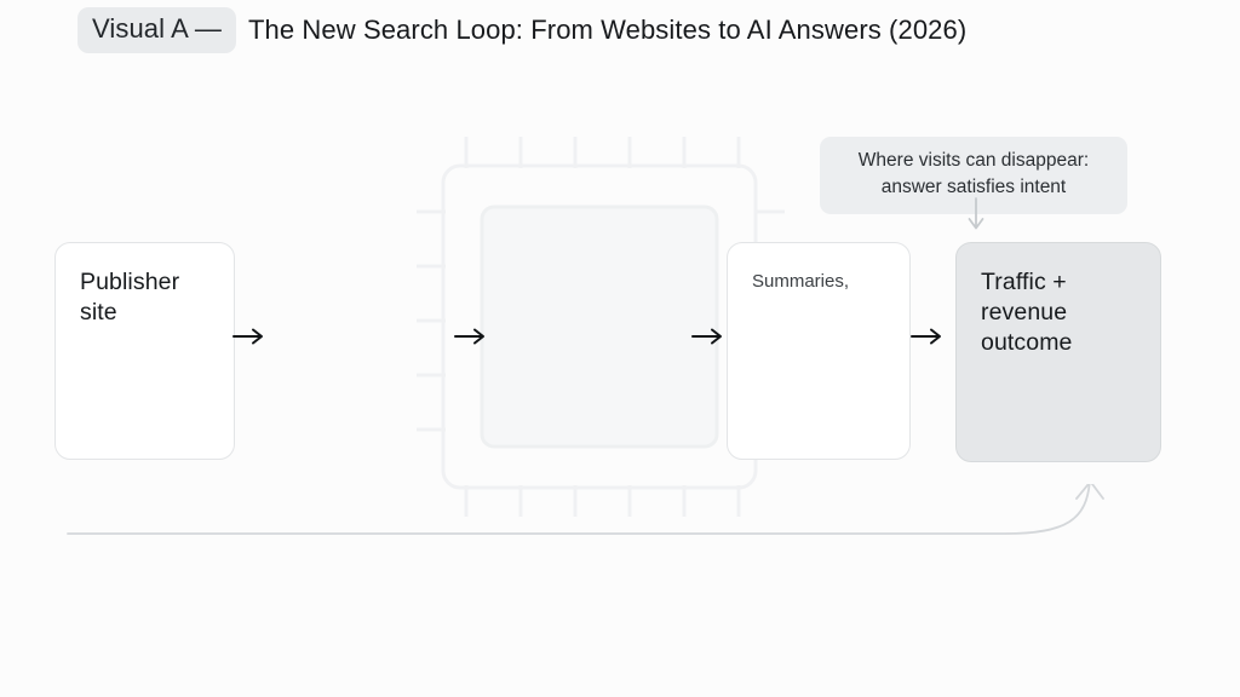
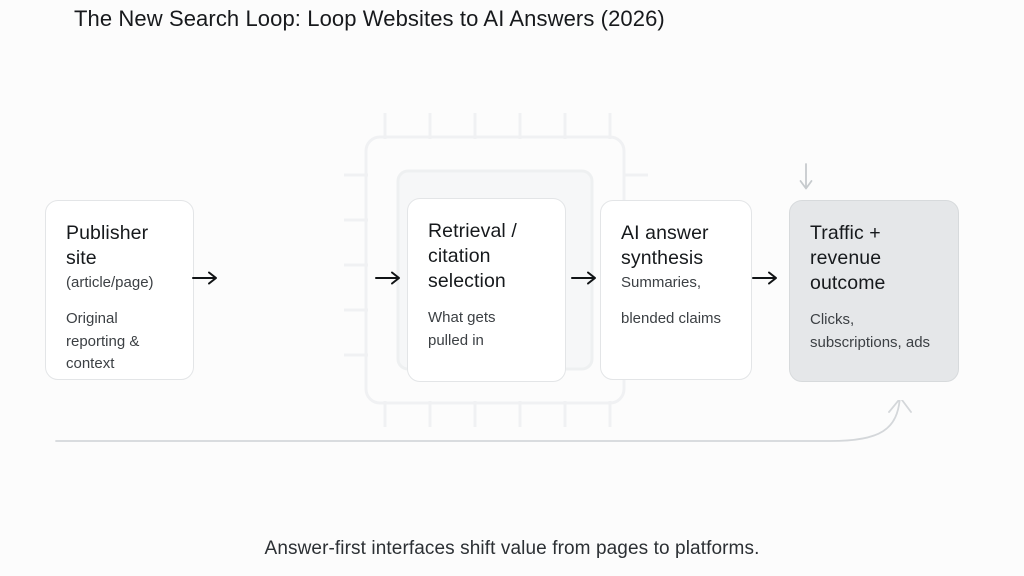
- Visual A —
- The New Search Loop: From Websites to AI Answers (2026)
+ The New Search Loop: Loop Websites to AI Answers (2026)
- Where visits can disappear:
- answer satisfies intent
  Publisher
  site
+ (article/page)
+ Original
+ reporting &
+ context
+ Retrieval /
+ citation
+ selection
+ What gets
+ pulled in
+ AI answer
+ synthesis
  Summaries,
+ blended claims
  Traffic +
  revenue
  outcome
+ Clicks,
+ subscriptions, ads
+ Answer-first interfaces shift value from pages to platforms.
